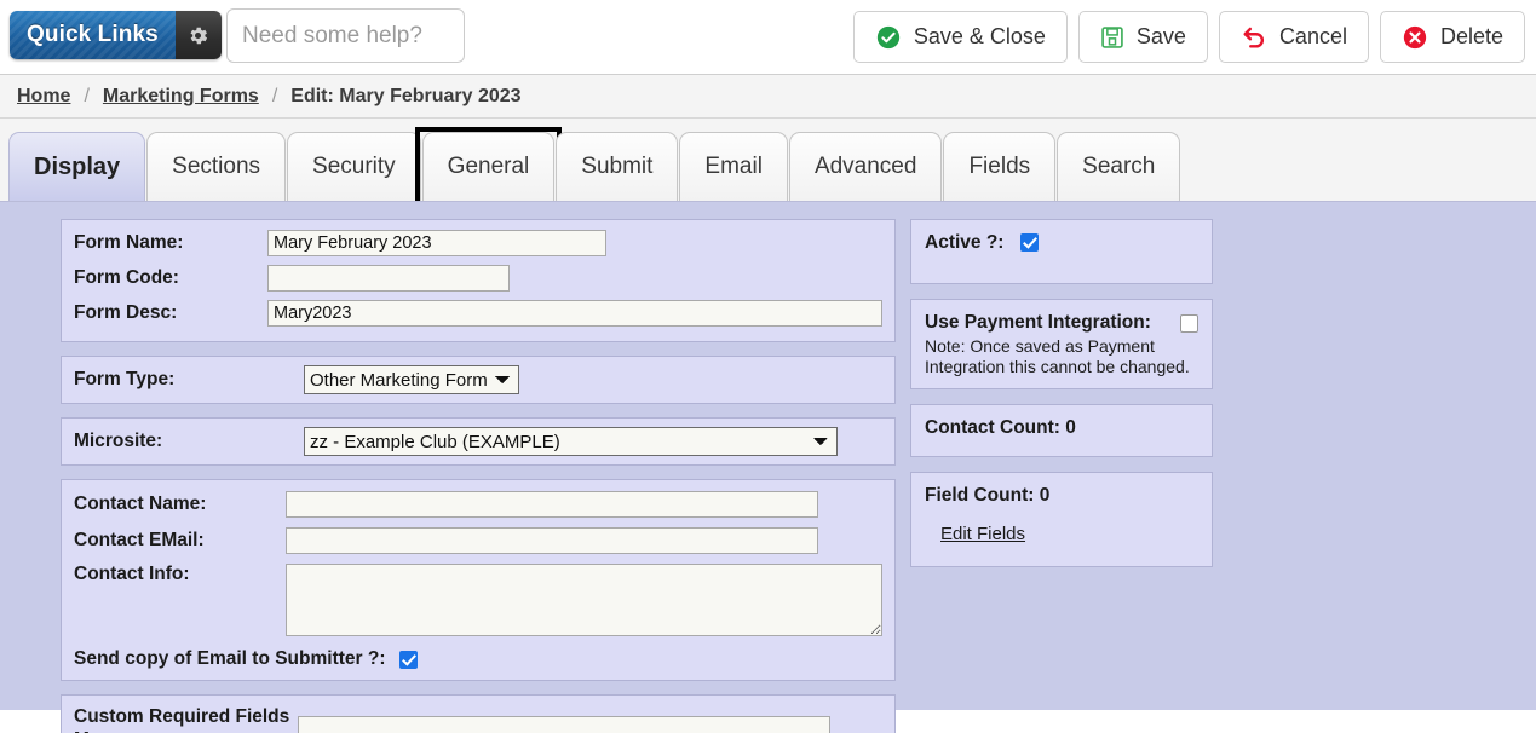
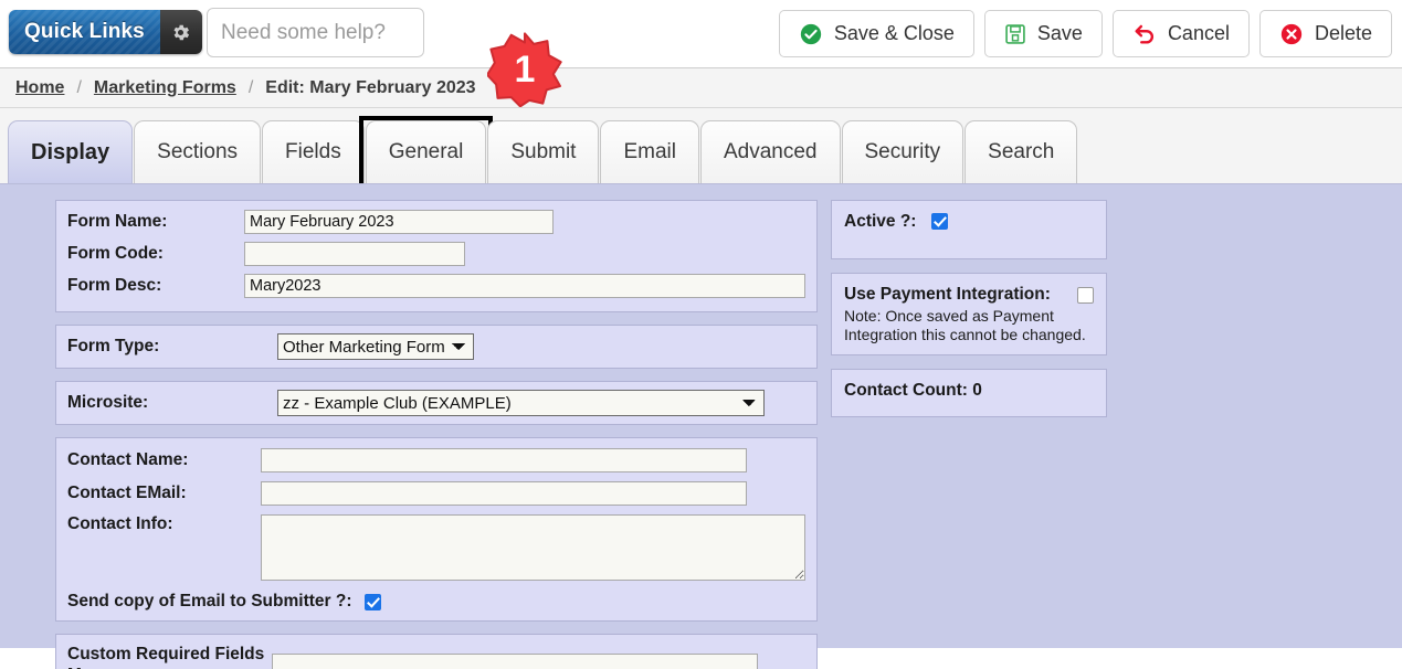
  Quick Links
  Need some help?
+ 1
  Save & Close
  Save
  Cancel
  Delete
  Home
  /
  Marketing Forms
  /
  Edit: Mary February 2023
  Display
  Sections
- Security
+ Fields
  General
  Submit
  Email
  Advanced
- Fields
+ Security
  Search
  Form Name:
  Mary February 2023
  Form Code:
  Form Desc:
  Mary2023
  Form Type:
  Other Marketing Form
  Microsite:
  zz - Example Club (EXAMPLE)
  Contact Name:
  Contact EMail:
  Contact Info:
  Send copy of Email to Submitter ?:
  Custom Required Fields
  Active ?:
  Use Payment Integration:
  Note: Once saved as Payment Integration this cannot be changed.
  Contact Count: 0
- Field Count: 0
- Edit Fields
